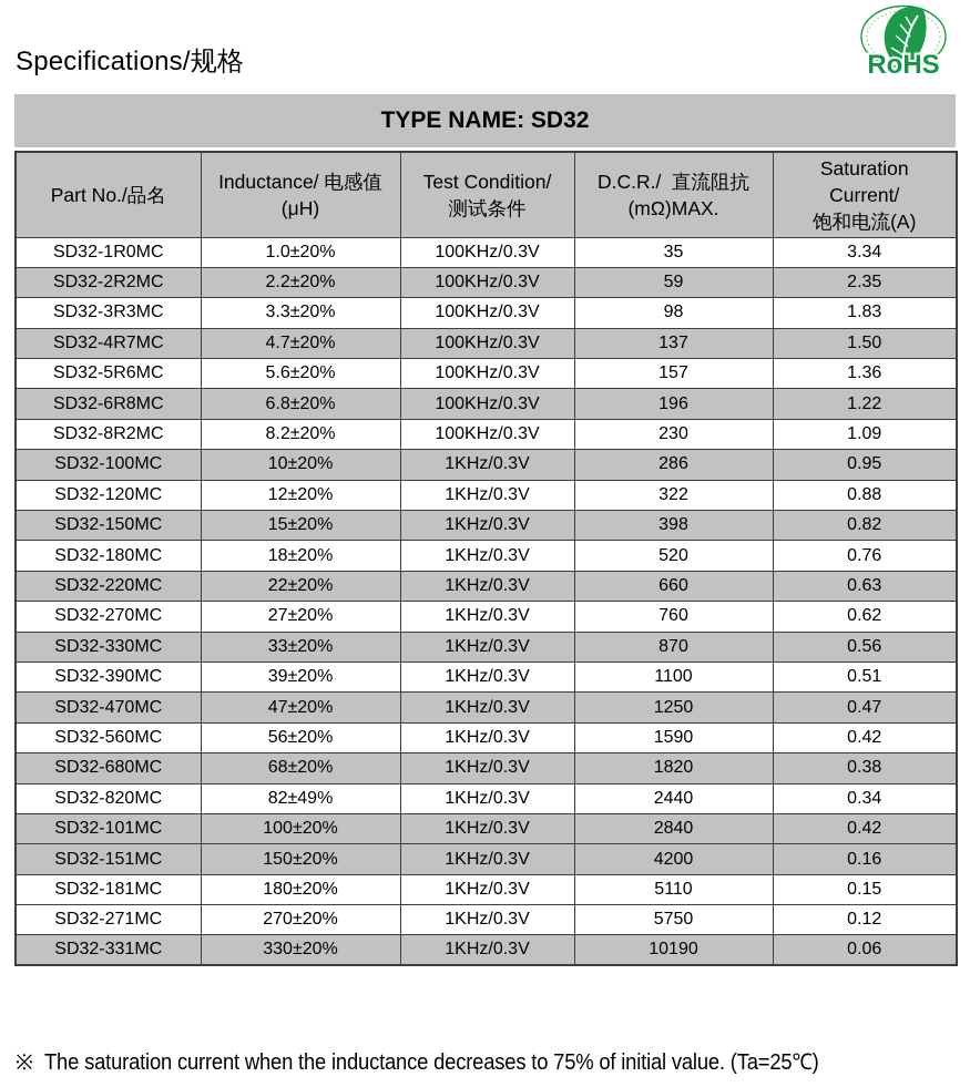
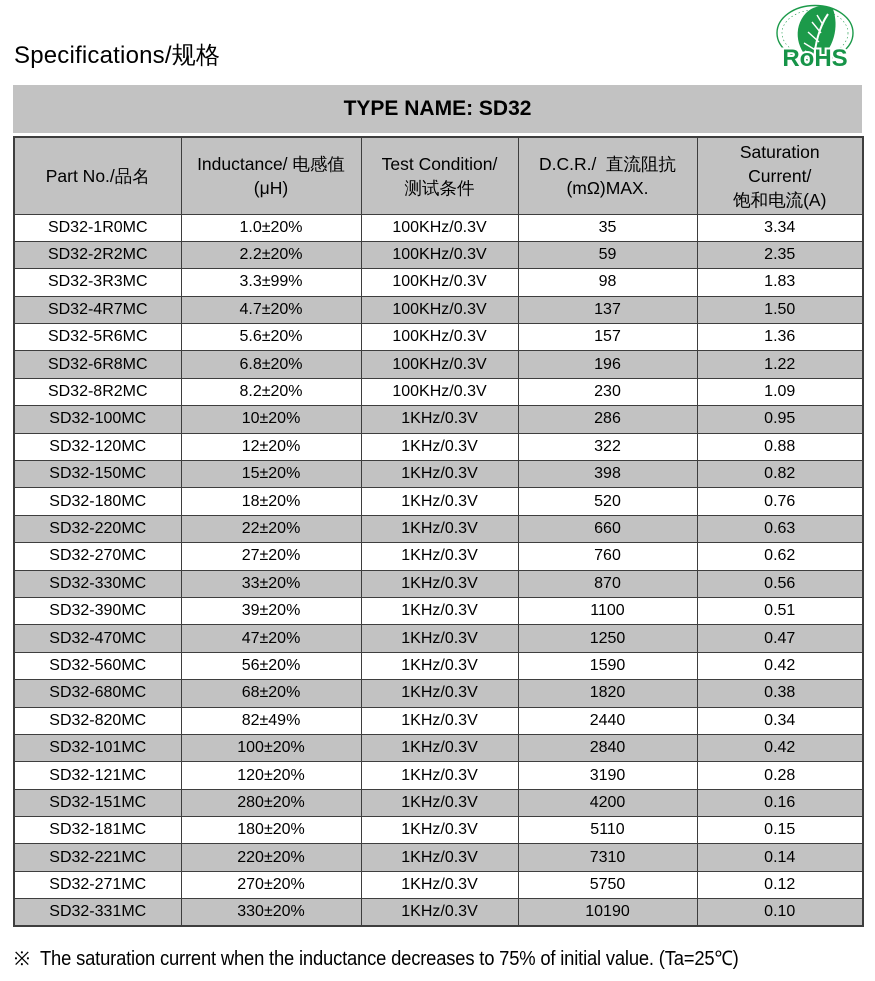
  Specifications/规格
  RoHS
  TYPE NAME: SD32
  Part No./品名	Inductance/ 电感值 (μH)	Test Condition/ 测试条件	D.C.R./ 直流阻抗 (mΩ)MAX.	Saturation Current/ 饱和电流(A)
  SD32-1R0MC	1.0±20%	100KHz/0.3V	35	3.34
  SD32-2R2MC	2.2±20%	100KHz/0.3V	59	2.35
- SD32-3R3MC	3.3±20%	100KHz/0.3V	98	1.83
+ SD32-3R3MC	3.3±99%	100KHz/0.3V	98	1.83
  SD32-4R7MC	4.7±20%	100KHz/0.3V	137	1.50
  SD32-5R6MC	5.6±20%	100KHz/0.3V	157	1.36
  SD32-6R8MC	6.8±20%	100KHz/0.3V	196	1.22
  SD32-8R2MC	8.2±20%	100KHz/0.3V	230	1.09
  SD32-100MC	10±20%	1KHz/0.3V	286	0.95
  SD32-120MC	12±20%	1KHz/0.3V	322	0.88
  SD32-150MC	15±20%	1KHz/0.3V	398	0.82
  SD32-180MC	18±20%	1KHz/0.3V	520	0.76
  SD32-220MC	22±20%	1KHz/0.3V	660	0.63
  SD32-270MC	27±20%	1KHz/0.3V	760	0.62
  SD32-330MC	33±20%	1KHz/0.3V	870	0.56
  SD32-390MC	39±20%	1KHz/0.3V	1100	0.51
  SD32-470MC	47±20%	1KHz/0.3V	1250	0.47
  SD32-560MC	56±20%	1KHz/0.3V	1590	0.42
  SD32-680MC	68±20%	1KHz/0.3V	1820	0.38
  SD32-820MC	82±49%	1KHz/0.3V	2440	0.34
  SD32-101MC	100±20%	1KHz/0.3V	2840	0.42
+ SD32-121MC	120±20%	1KHz/0.3V	3190	0.28
- SD32-151MC	150±20%	1KHz/0.3V	4200	0.16
+ SD32-151MC	280±20%	1KHz/0.3V	4200	0.16
  SD32-181MC	180±20%	1KHz/0.3V	5110	0.15
+ SD32-221MC	220±20%	1KHz/0.3V	7310	0.14
  SD32-271MC	270±20%	1KHz/0.3V	5750	0.12
- SD32-331MC	330±20%	1KHz/0.3V	10190	0.06
+ SD32-331MC	330±20%	1KHz/0.3V	10190	0.10
  ※ The saturation current when the inductance decreases to 75% of initial value. (Ta=25℃)
